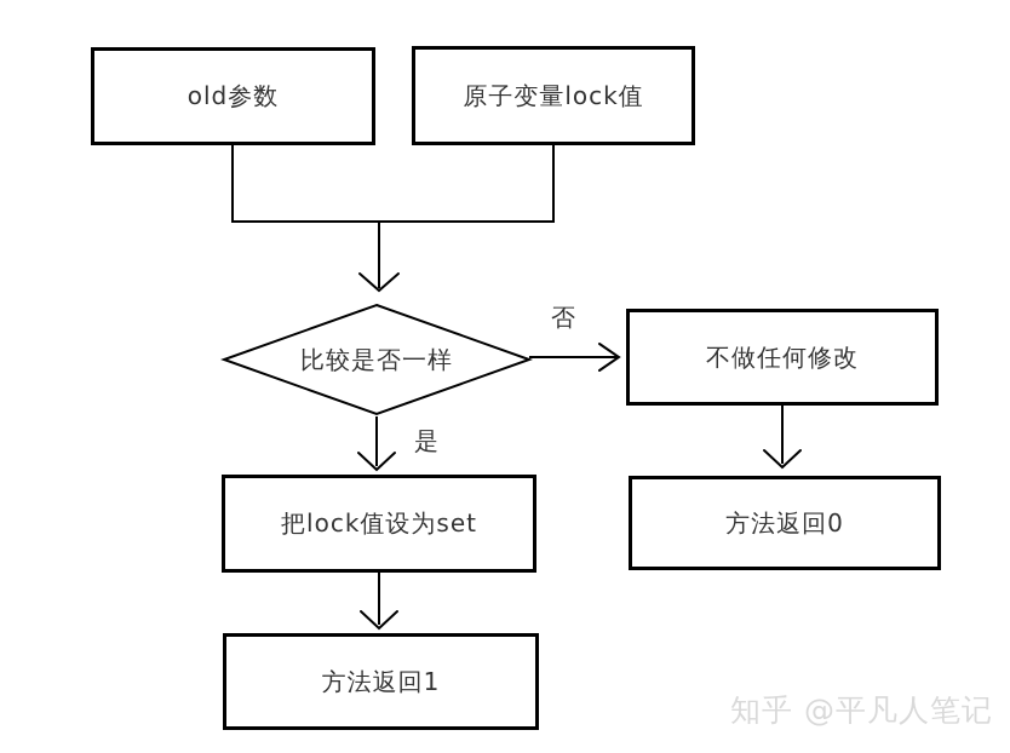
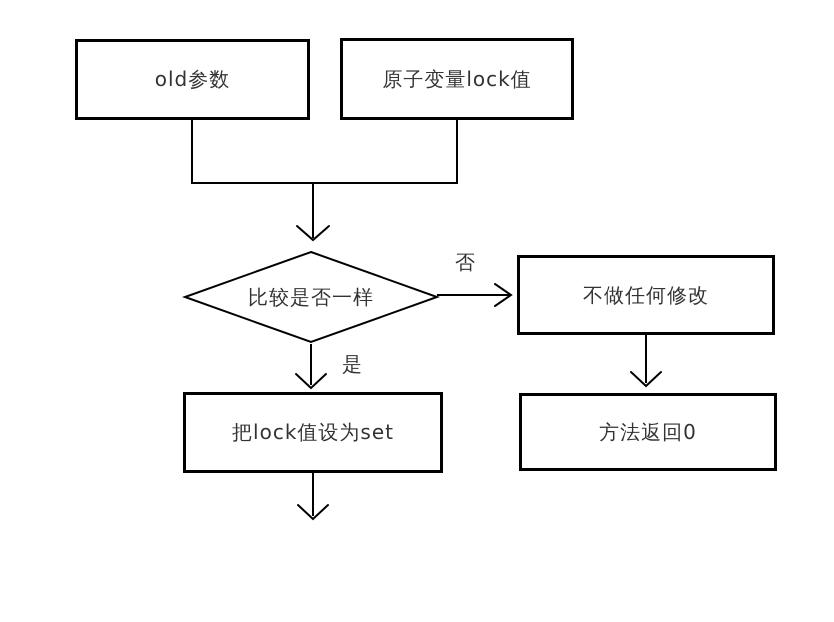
  old参数
  原子变量lock值
  比较是否一样
  否
  是
  不做任何修改
  方法返回0
  把lock值设为set
- 方法返回1
- 知乎 @平凡人笔记
